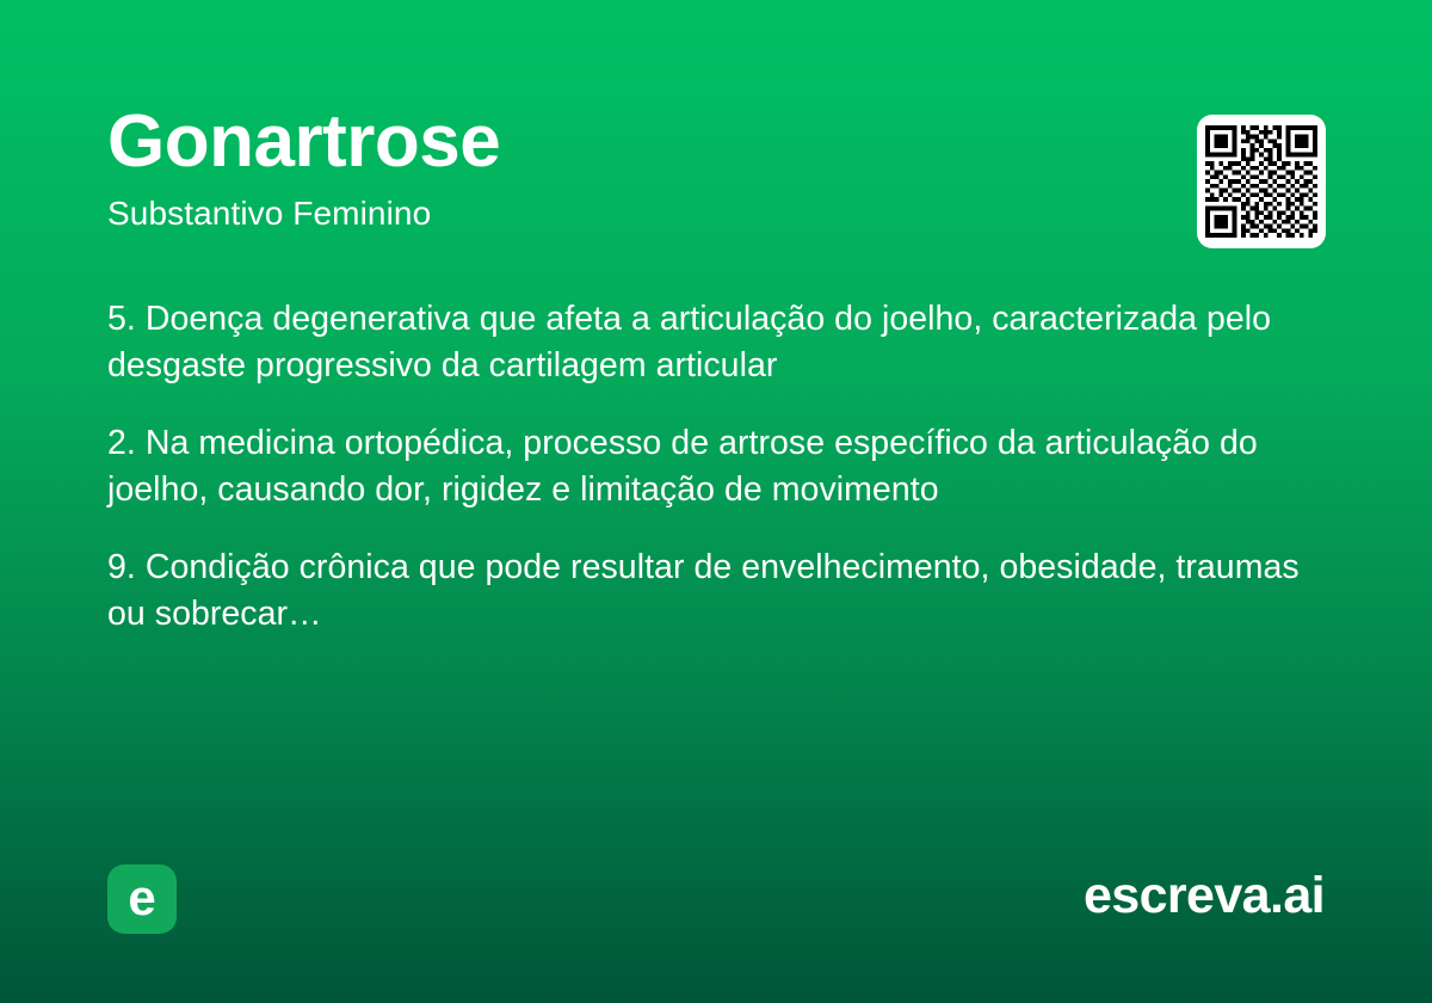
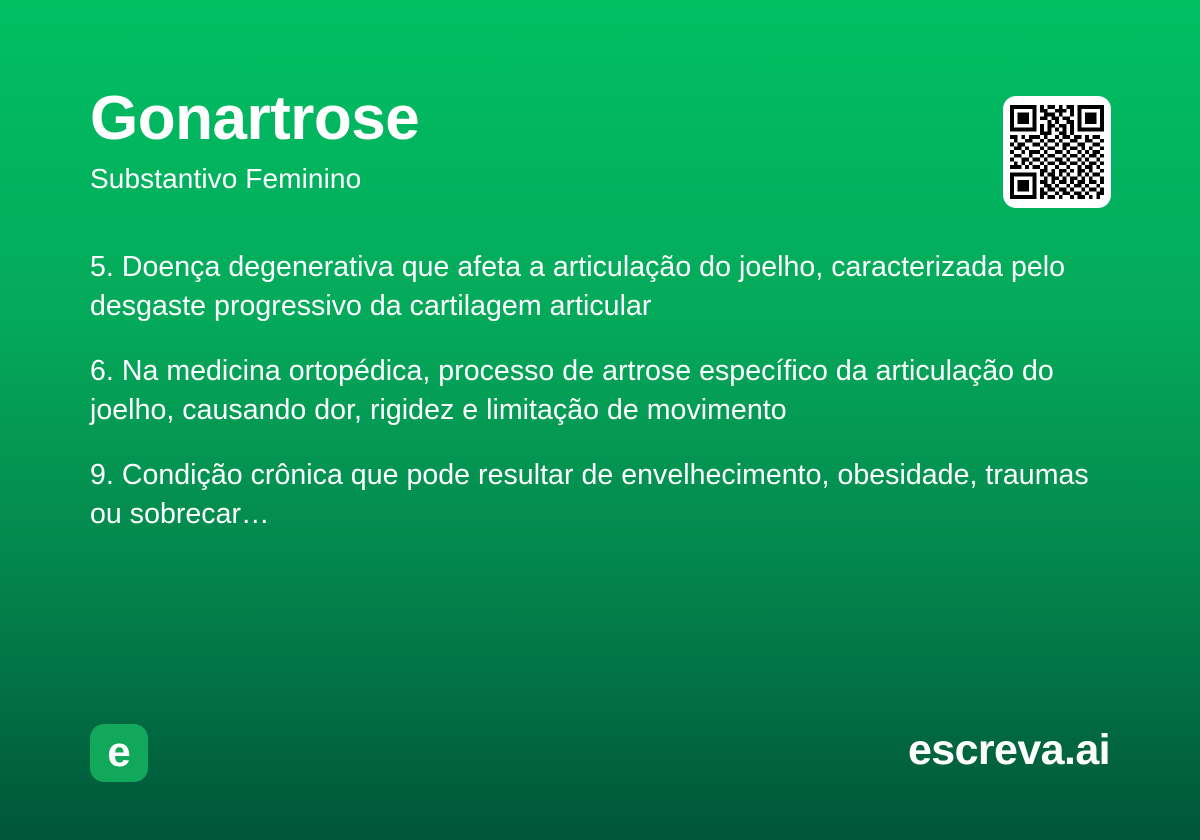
  Gonartrose
  Substantivo Feminino
  5. Doença degenerativa que afeta a articulação do joelho, caracterizada pelo desgaste progressivo da cartilagem articular
- 2. Na medicina ortopédica, processo de artrose específico da articulação do joelho, causando dor, rigidez e limitação de movimento
+ 6. Na medicina ortopédica, processo de artrose específico da articulação do joelho, causando dor, rigidez e limitação de movimento
  9. Condição crônica que pode resultar de envelhecimento, obesidade, traumas ou sobrecar…
  e
  escreva.ai
